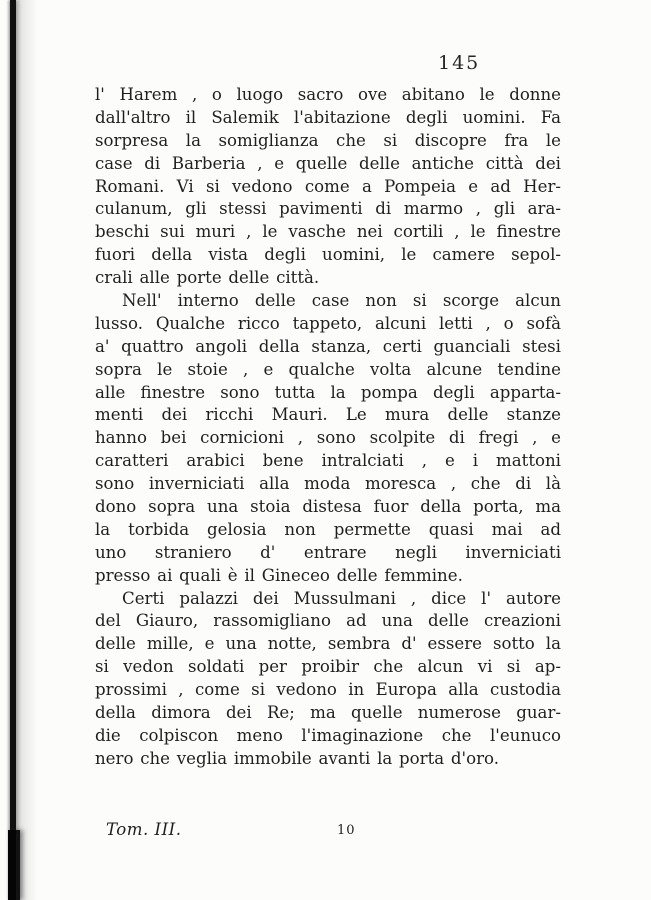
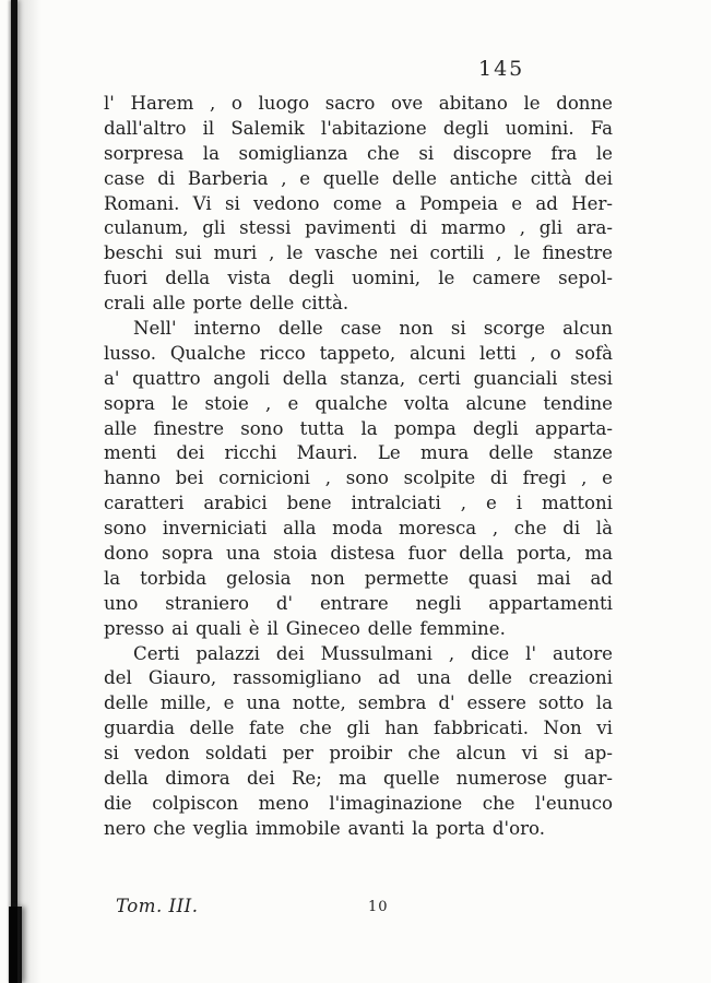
  145
  l' Harem , o luogo sacro ove abitano le donne
  dall'altro il Salemik l'abitazione degli uomini. Fa
  sorpresa la somiglianza che si discopre fra le
  case di Barberia , e quelle delle antiche città dei
  Romani. Vi si vedono come a Pompeia e ad Her-
  culanum, gli stessi pavimenti di marmo , gli ara-
  beschi sui muri , le vasche nei cortili , le finestre
  fuori della vista degli uomini, le camere sepol-
  crali alle porte delle città.
  Nell' interno delle case non si scorge alcun
  lusso. Qualche ricco tappeto, alcuni letti , o sofà
  a' quattro angoli della stanza, certi guanciali stesi
  sopra le stoie , e qualche volta alcune tendine
  alle finestre sono tutta la pompa degli apparta-
  menti dei ricchi Mauri. Le mura delle stanze
  hanno bei cornicioni , sono scolpite di fregi , e
  caratteri arabici bene intralciati , e i mattoni
  sono inverniciati alla moda moresca , che di là
  dono sopra una stoia distesa fuor della porta, ma
  la torbida gelosia non permette quasi mai ad
- uno straniero d' entrare negli inverniciati
+ uno straniero d' entrare negli appartamenti
  presso ai quali è il Gineceo delle femmine.
  Certi palazzi dei Mussulmani , dice l' autore
  del Giauro, rassomigliano ad una delle creazioni
  delle mille, e una notte, sembra d' essere sotto la
+ guardia delle fate che gli han fabbricati. Non vi
  si vedon soldati per proibir che alcun vi si ap-
- prossimi , come si vedono in Europa alla custodia
  della dimora dei Re; ma quelle numerose guar-
  die colpiscon meno l'imaginazione che l'eunuco
  nero che veglia immobile avanti la porta d'oro.
  Tom. III.
  10
